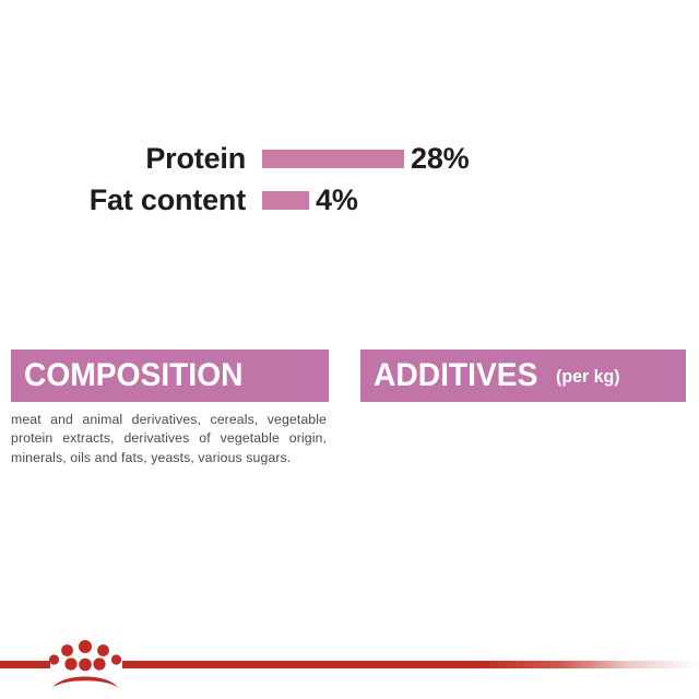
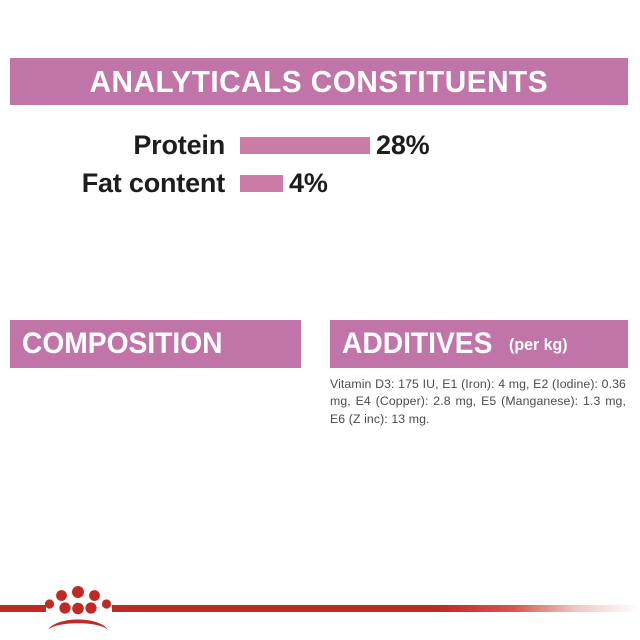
+ ANALYTICALS CONSTITUENTS
  Protein
  28%
  Fat content
  4%
  COMPOSITION
- meat and animal derivatives, cereals, vegetable protein extracts, derivatives of vegetable origin, minerals, oils and fats, yeasts, various sugars.
  ADDITIVES
  (per kg)
+ Vitamin D3: 175 IU, E1 (Iron): 4 mg, E2 (Iodine): 0.36 mg, E4 (Copper): 2.8 mg, E5 (Manganese): 1.3 mg, E6 (Z inc): 13 mg.
